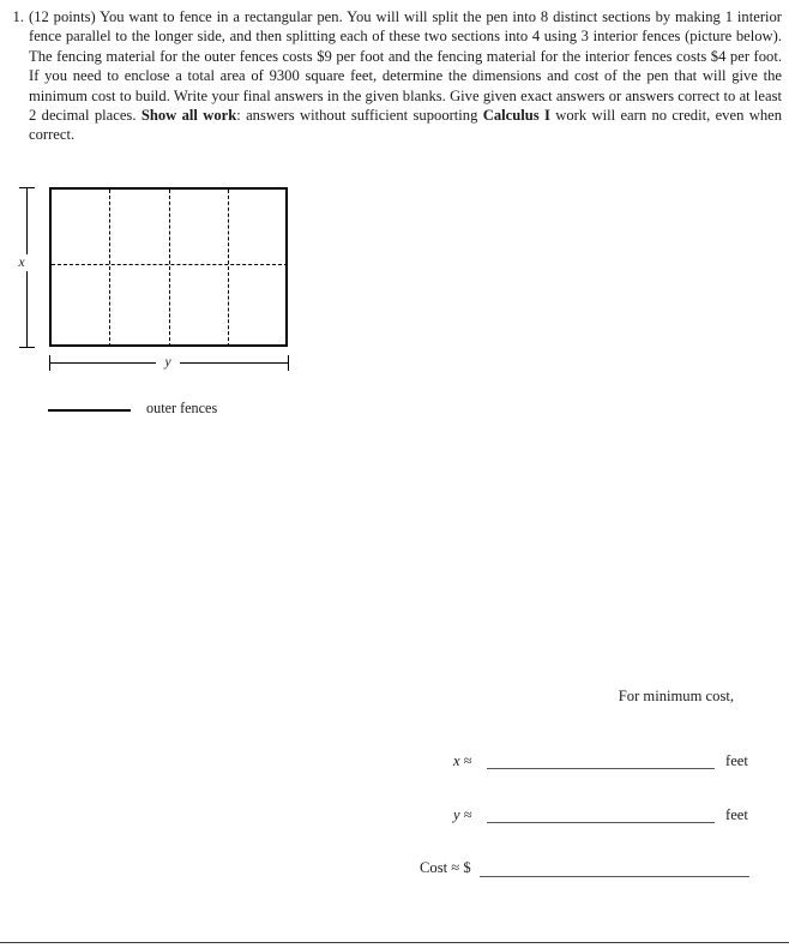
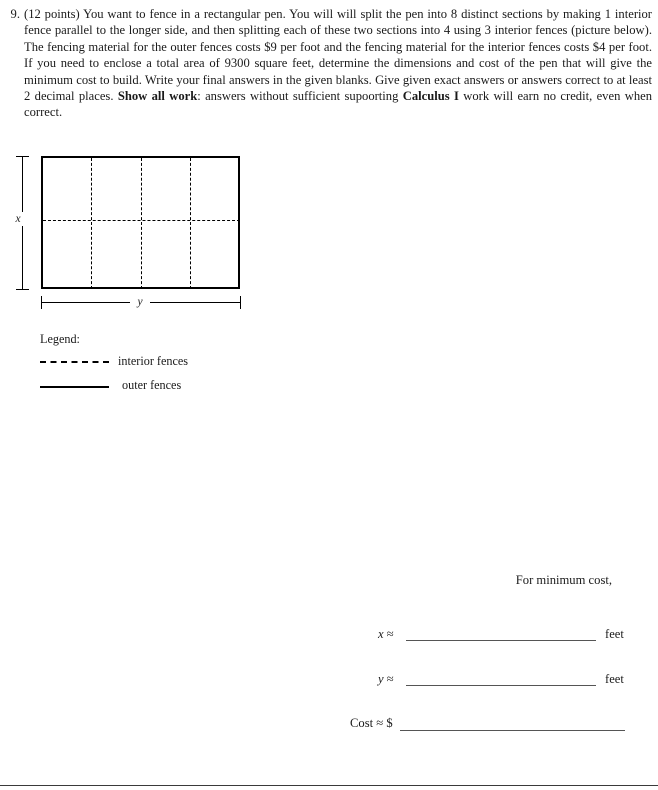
- 1.
+ 9.
  (12 points) You want to fence in a rectangular pen. You will will split the pen into 8 distinct sections by making 1 interior fence parallel to the longer side, and then splitting each of these two sections into 4 using 3 interior fences (picture below). The fencing material for the outer fences costs $9 per foot and the fencing material for the interior fences costs $4 per foot. If you need to enclose a total area of 9300 square feet, determine the dimensions and cost of the pen that will give the minimum cost to build. Write your final answers in the given blanks. Give given exact answers or answers correct to at least 2 decimal places. Show all work: answers without sufficient supoorting Calculus I work will earn no credit, even when correct.
  x
  y
+ Legend:
+ interior fences
  outer fences
  For minimum cost,
  x ≈
  feet
  y ≈
  feet
  Cost ≈ $
